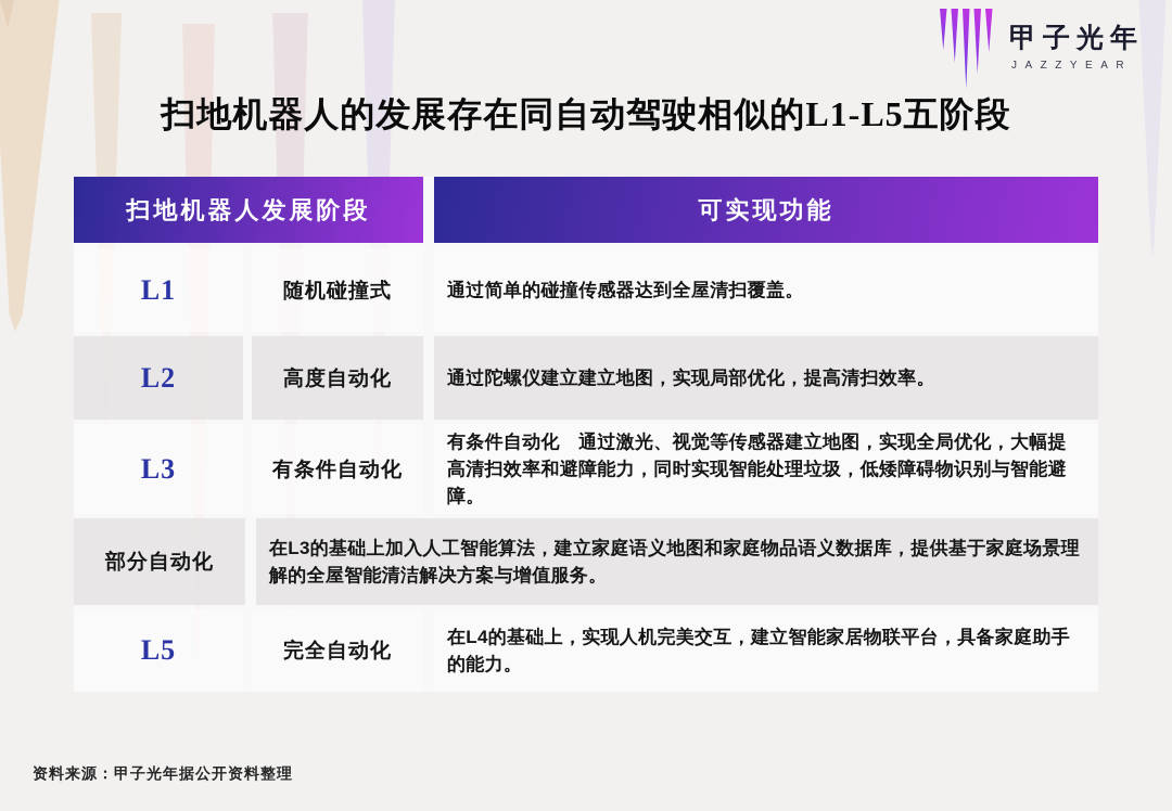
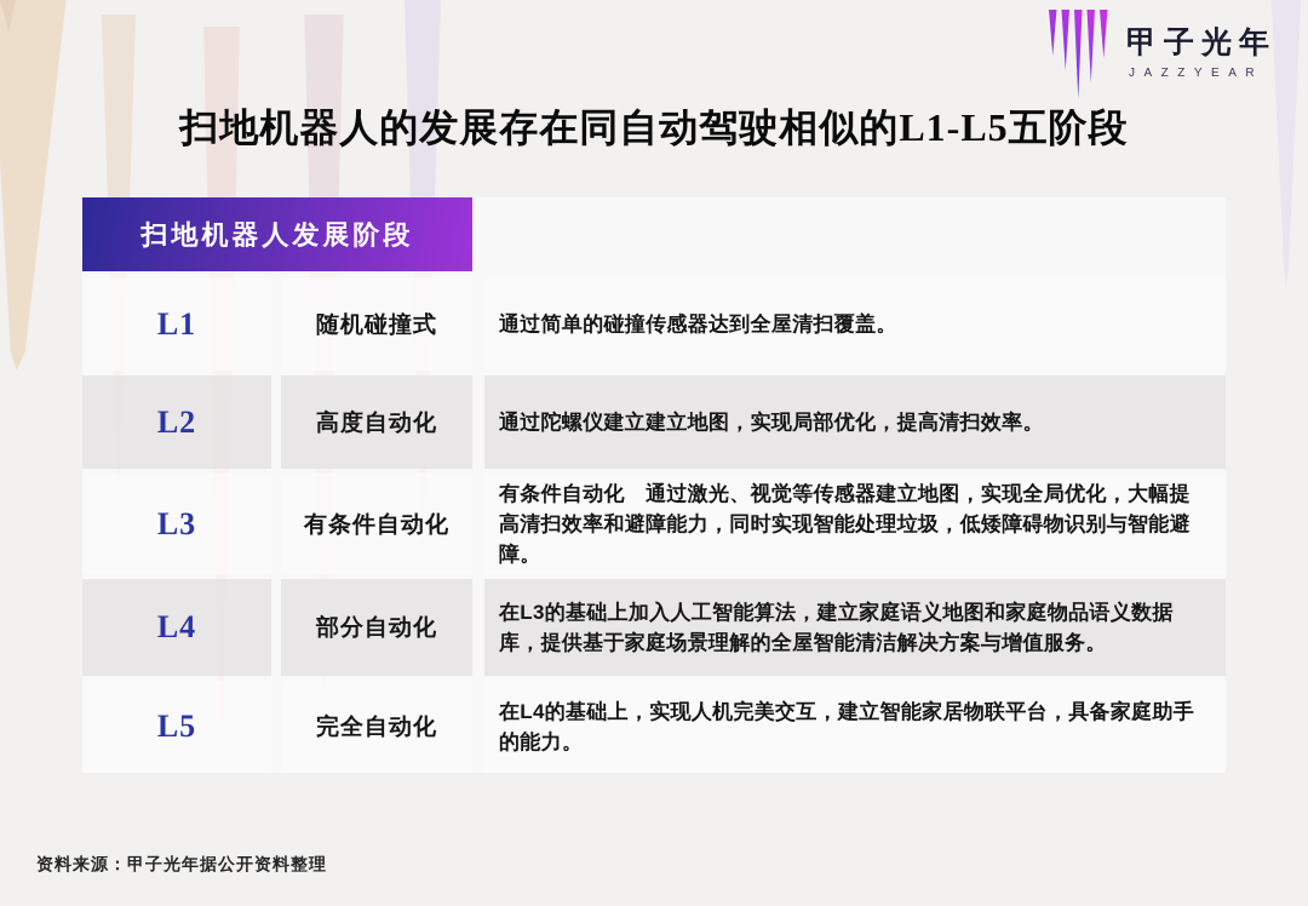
  甲子光年
  JAZZYEAR
  扫地机器人的发展存在同自动驾驶相似的L1-L5五阶段
  扫地机器人发展阶段
- 可实现功能
  L1
  随机碰撞式
  通过简单的碰撞传感器达到全屋清扫覆盖。
  L2
  高度自动化
  通过陀螺仪建立建立地图，实现局部优化，提高清扫效率。
  L3
  有条件自动化
  有条件自动化 通过激光、视觉等传感器建立地图，实现全局优化，大幅提高清扫效率和避障能力，同时实现智能处理垃圾，低矮障碍物识别与智能避障。
+ L4
  部分自动化
  在L3的基础上加入人工智能算法，建立家庭语义地图和家庭物品语义数据库，提供基于家庭场景理解的全屋智能清洁解决方案与增值服务。
  L5
  完全自动化
  在L4的基础上，实现人机完美交互，建立智能家居物联平台，具备家庭助手的能力。
  资料来源：甲子光年据公开资料整理
